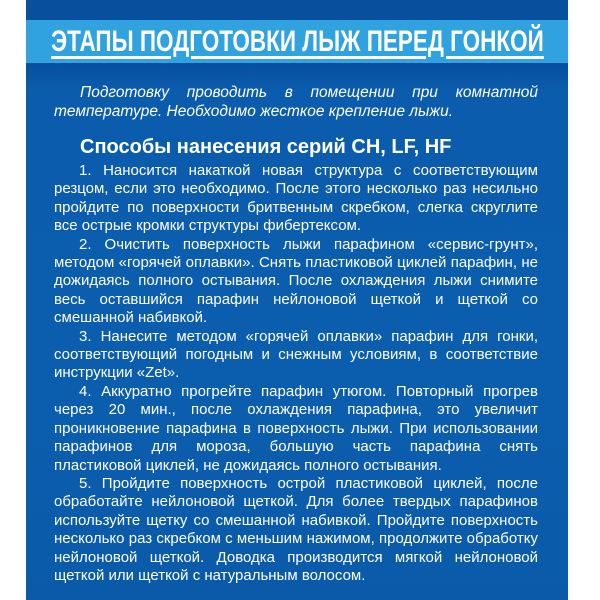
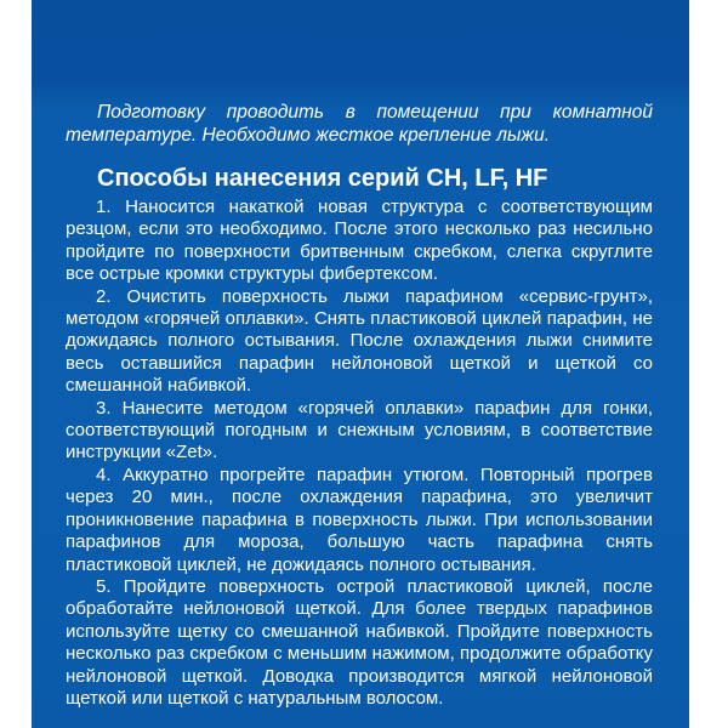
- ЭТАПЫ ПОДГОТОВКИ ЛЫЖ ПЕРЕД ГОНКОЙ
  Подготовку проводить в помещении при комнатной температуре. Необходимо жесткое крепление лыжи.
  Способы нанесения серий CH, LF, HF
  1. Наносится накаткой новая структура с соответствующим резцом, если это необходимо. После этого несколько раз несильно пройдите по поверхности бритвенным скребком, слегка скруглите все острые кромки структуры фибертексом.
  2. Очистить поверхность лыжи парафином «сервис-грунт», методом «горячей оплавки». Снять пластиковой циклей парафин, не дожидаясь полного остывания. После охлаждения лыжи снимите весь оставшийся парафин нейлоновой щеткой и щеткой со смешанной набивкой.
  3. Нанесите методом «горячей оплавки» парафин для гонки, соответствующий погодным и снежным условиям, в соответствие инструкции «Zet».
  4. Аккуратно прогрейте парафин утюгом. Повторный прогрев через 20 мин., после охлаждения парафина, это увеличит проникновение парафина в поверхность лыжи. При использовании парафинов для мороза, большую часть парафина снять пластиковой циклей, не дожидаясь полного остывания.
  5. Пройдите поверхность острой пластиковой циклей, после обработайте нейлоновой щеткой. Для более твердых парафинов используйте щетку со смешанной набивкой. Пройдите поверхность несколько раз скребком с меньшим нажимом, продолжите обработку нейлоновой щеткой. Доводка производится мягкой нейлоновой щеткой или щеткой с натуральным волосом.
